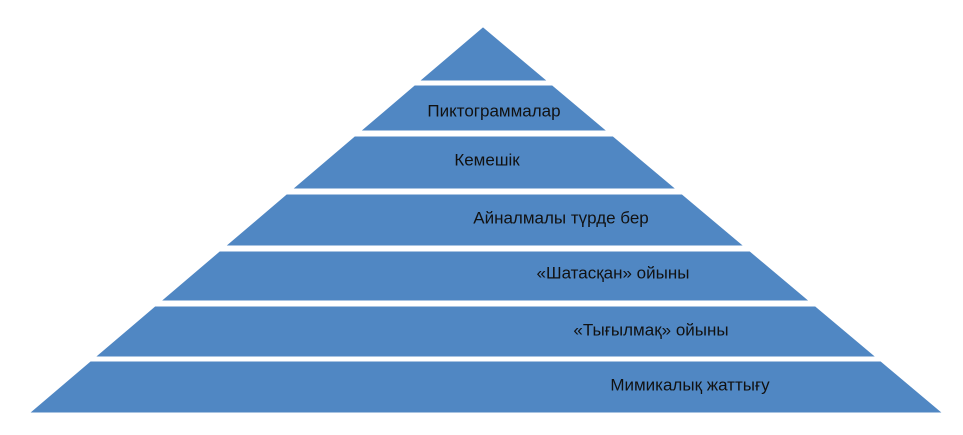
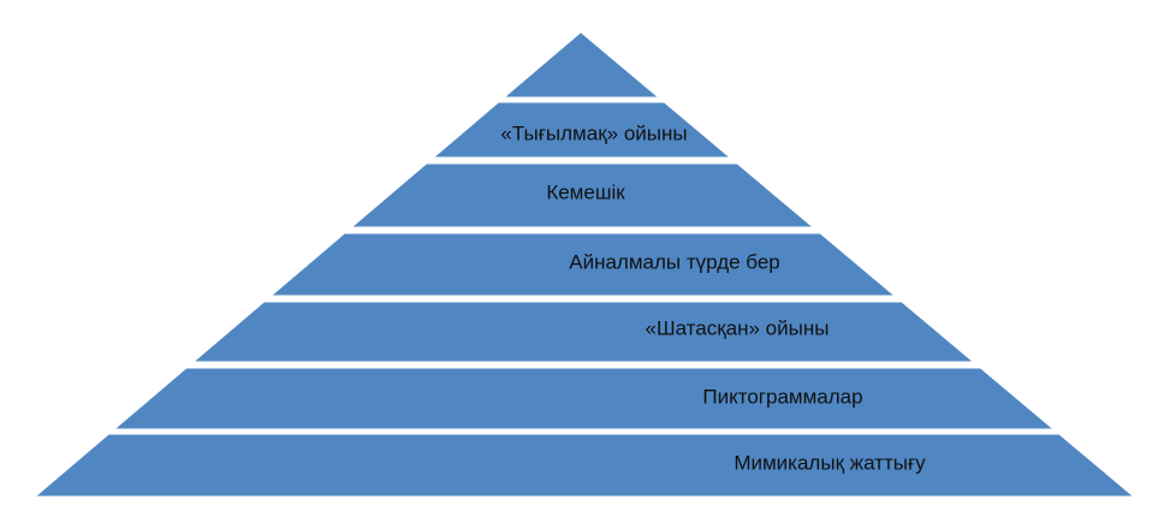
- Пиктограммалар
+ «Тығылмақ» ойыны
  Кемешік
  Айналмалы түрде бер
  «Шатасқан» ойыны
- «Тығылмақ» ойыны
+ Пиктограммалар
  Мимикалық жаттығу
